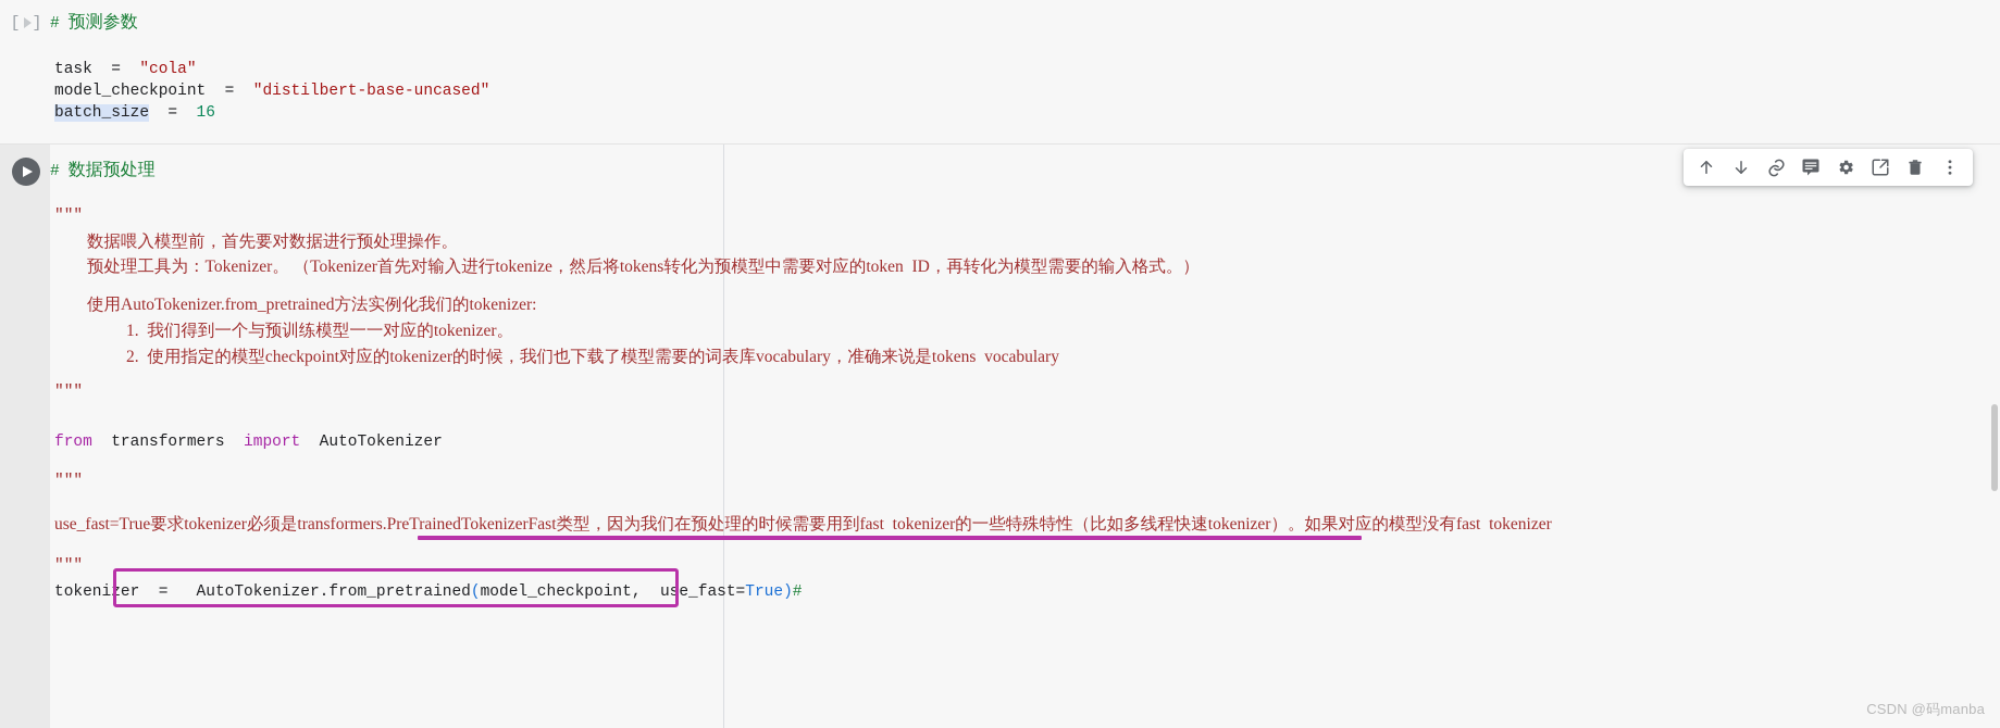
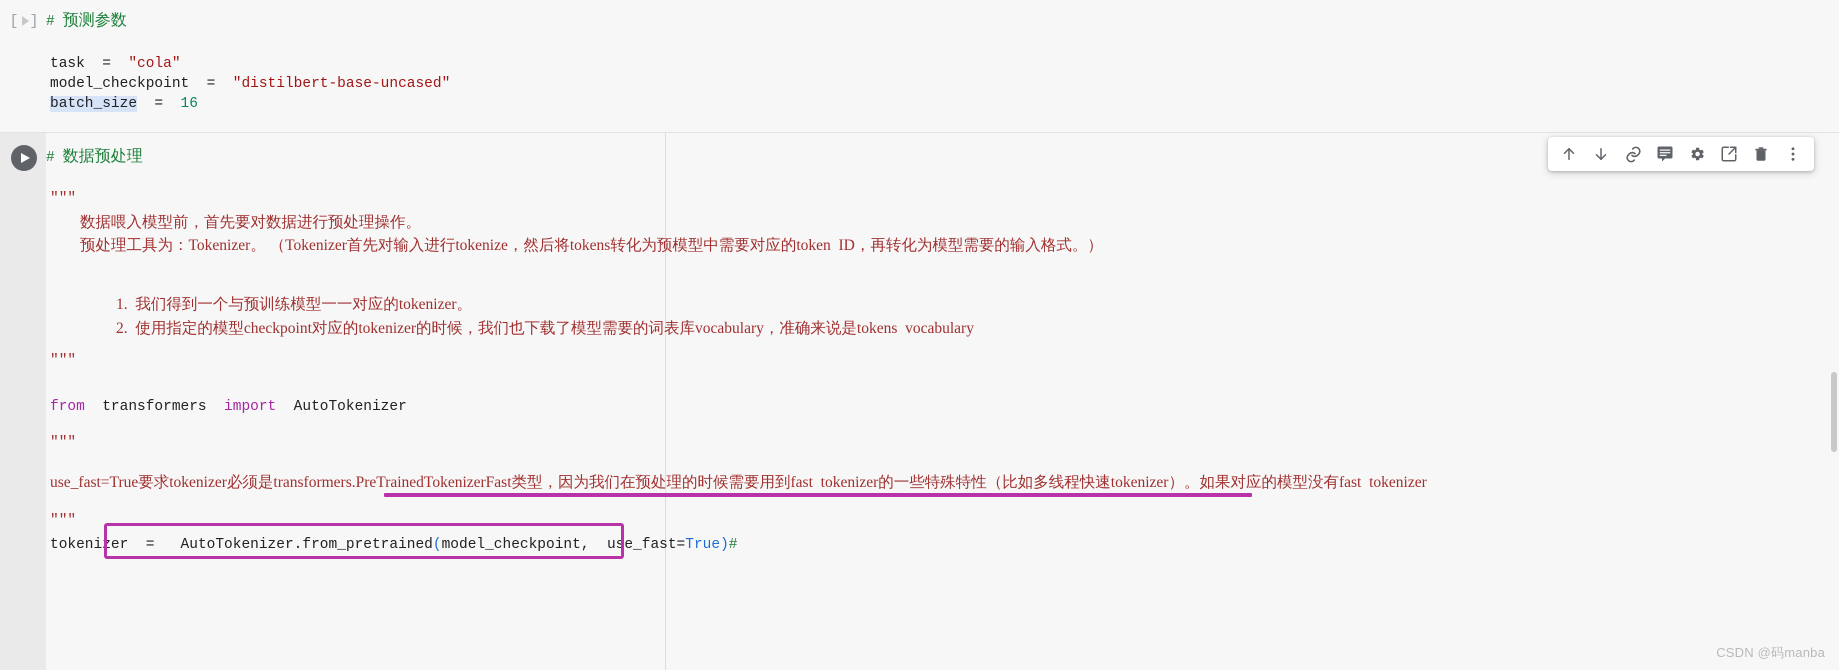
  [
  ]
  # 预测参数
  task = "cola"
  model_checkpoint = "distilbert-base-uncased"
  batch_size = 16
  # 数据预处理
  """
  数据喂入模型前，首先要对数据进行预处理操作。
  预处理工具为：Tokenizer。 （Tokenizer首先对输入进行tokenize，然后将tokens转化为预模型中需要对应的token ID，再转化为模型需要的输入格式。）
- 使用AutoTokenizer.from_pretrained方法实例化我们的tokenizer:
  1. 我们得到一个与预训练模型一一对应的tokenizer。
  2. 使用指定的模型checkpoint对应的tokenizer的时候，我们也下载了模型需要的词表库vocabulary，准确来说是tokens vocabulary
  """
  from transformers import AutoTokenizer
  """
  use_fast=True要求tokenizer必须是transformers.PreTrainedTokenizerFast类型，因为我们在预处理的时候需要用到fast tokenizer的一些特殊特性（比如多线程快速tokenizer）。如果对应的模型没有fast tokenizer
  """
  tokenizer = AutoTokenizer.from_pretrained(model_checkpoint, use_fast=True)#
  CSDN @码manba
